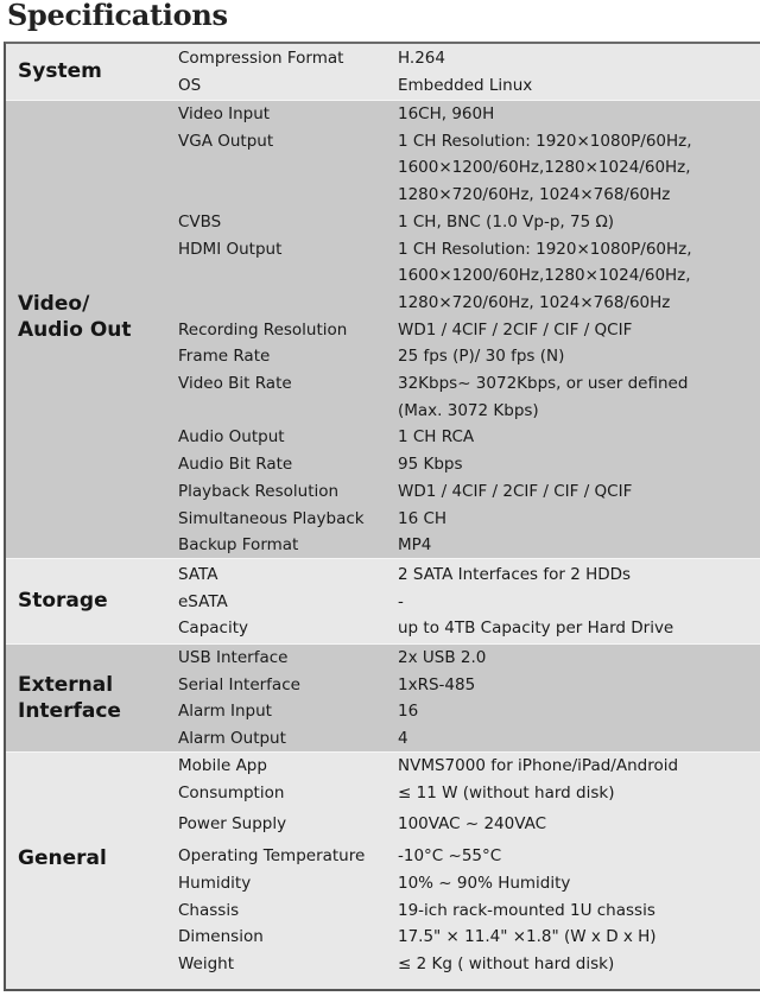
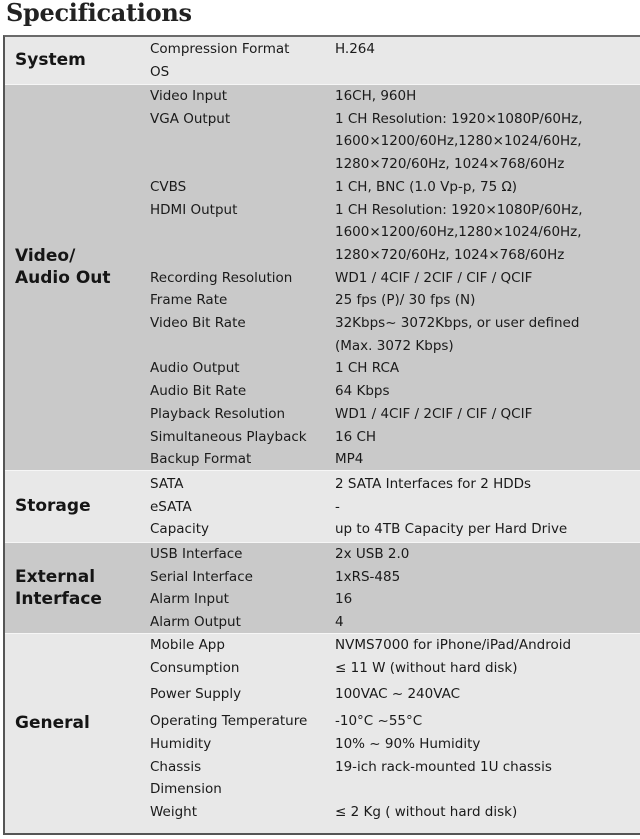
  Specifications
  System
  Compression Format
  H.264
  OS
- Embedded Linux
  Video/
  Audio Out
  Video Input
  16CH, 960H
  VGA Output
  1 CH Resolution: 1920×1080P/60Hz,
  1600×1200/60Hz,1280×1024/60Hz,
  1280×720/60Hz, 1024×768/60Hz
  CVBS
  1 CH, BNC (1.0 Vp-p, 75 Ω)
  HDMI Output
  1 CH Resolution: 1920×1080P/60Hz,
  1600×1200/60Hz,1280×1024/60Hz,
  1280×720/60Hz, 1024×768/60Hz
  Recording Resolution
  WD1 / 4CIF / 2CIF / CIF / QCIF
  Frame Rate
  25 fps (P)/ 30 fps (N)
  Video Bit Rate
  32Kbps~ 3072Kbps, or user defined
  (Max. 3072 Kbps)
  Audio Output
  1 CH RCA
  Audio Bit Rate
- 95 Kbps
+ 64 Kbps
  Playback Resolution
  WD1 / 4CIF / 2CIF / CIF / QCIF
  Simultaneous Playback
  16 CH
  Backup Format
  MP4
  Storage
  SATA
  2 SATA Interfaces for 2 HDDs
  eSATA
  -
  Capacity
  up to 4TB Capacity per Hard Drive
  External
  Interface
  USB Interface
  2x USB 2.0
  Serial Interface
  1xRS-485
  Alarm Input
  16
  Alarm Output
  4
  General
  Mobile App
  NVMS7000 for iPhone/iPad/Android
  Consumption
  ≤ 11 W (without hard disk)
  Power Supply
  100VAC ~ 240VAC
  Operating Temperature
  -10°C ~55°C
  Humidity
  10% ~ 90% Humidity
  Chassis
  19-ich rack-mounted 1U chassis
  Dimension
- 17.5" × 11.4" ×1.8" (W x D x H)
  Weight
  ≤ 2 Kg ( without hard disk)
